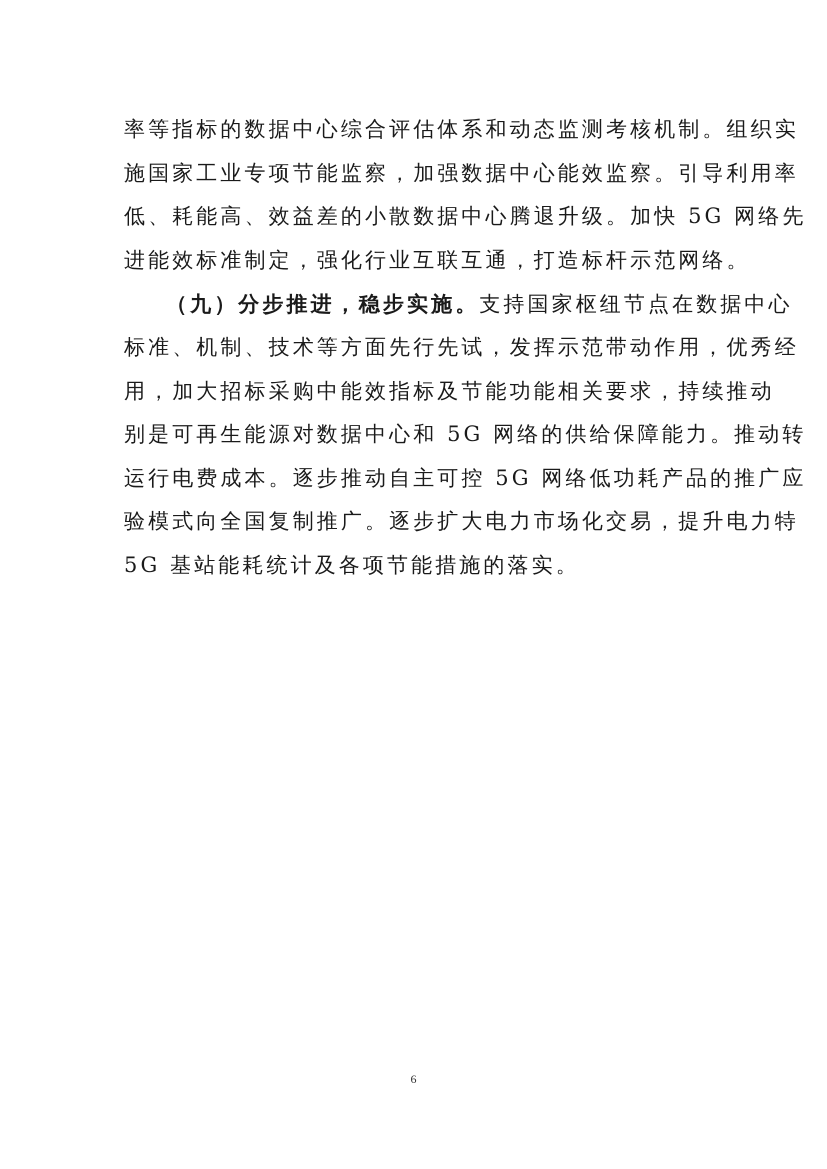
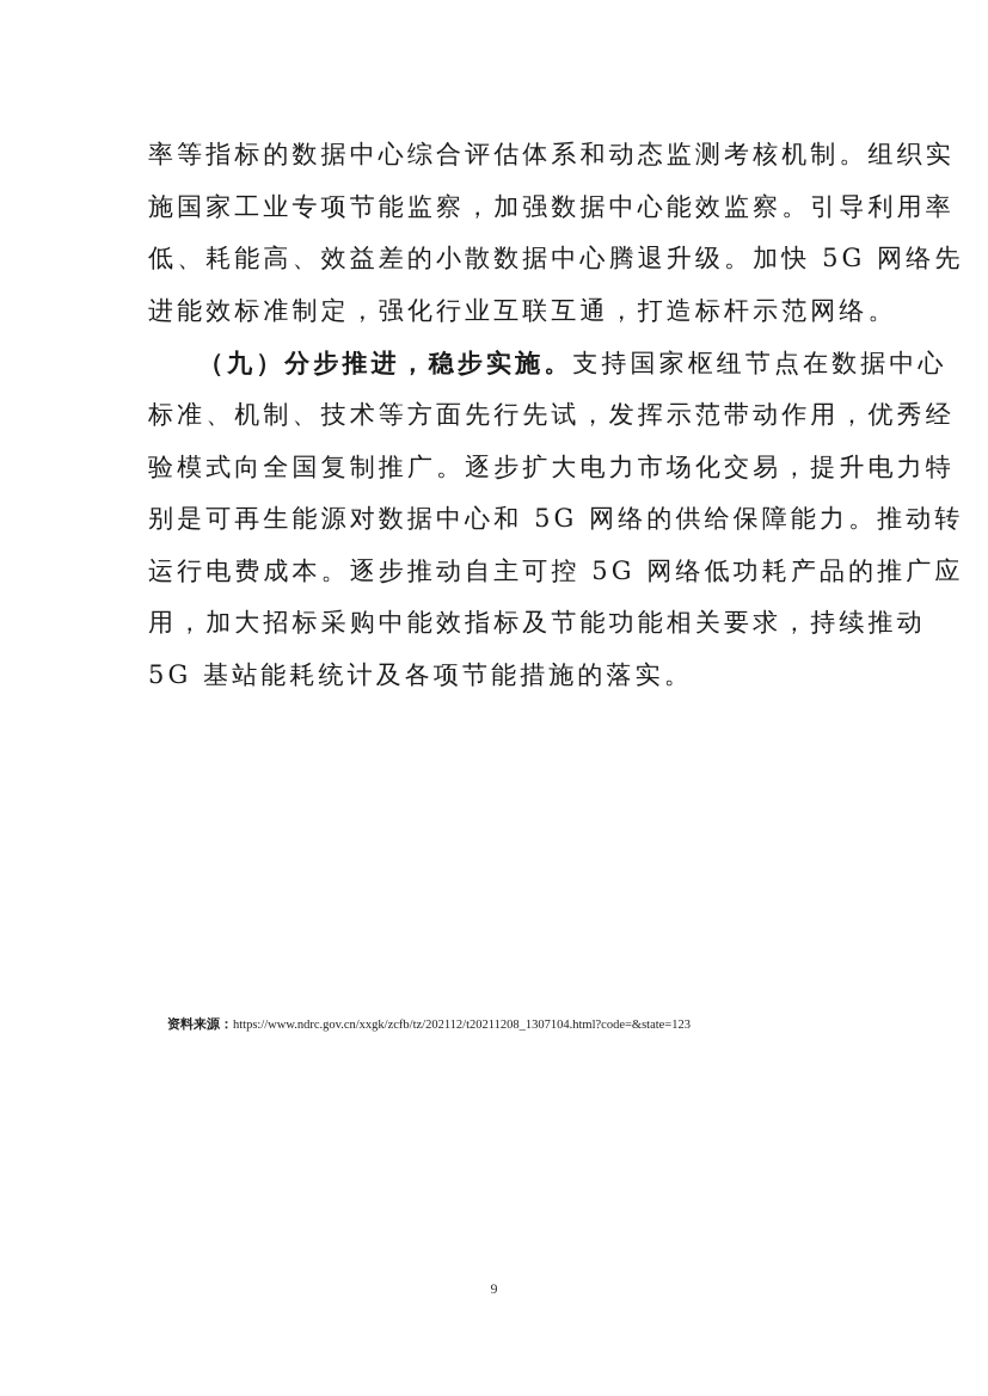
  率等指标的数据中心综合评估体系和动态监测考核机制。组织实
  施国家工业专项节能监察，加强数据中心能效监察。引导利用率
  低、耗能高、效益差的小散数据中心腾退升级。加快 5G 网络先
  进能效标准制定，强化行业互联互通，打造标杆示范网络。
  （九）分步推进，稳步实施。支持国家枢纽节点在数据中心
  标准、机制、技术等方面先行先试，发挥示范带动作用，优秀经
- 用，加大招标采购中能效指标及节能功能相关要求，持续推动
+ 验模式向全国复制推广。逐步扩大电力市场化交易，提升电力特
  别是可再生能源对数据中心和 5G 网络的供给保障能力。推动转
  运行电费成本。逐步推动自主可控 5G 网络低功耗产品的推广应
- 验模式向全国复制推广。逐步扩大电力市场化交易，提升电力特
+ 用，加大招标采购中能效指标及节能功能相关要求，持续推动
  5G 基站能耗统计及各项节能措施的落实。
+ 资料来源：https://www.ndrc.gov.cn/xxgk/zcfb/tz/202112/t20211208_1307104.html?code=&state=123
- 6
+ 9
